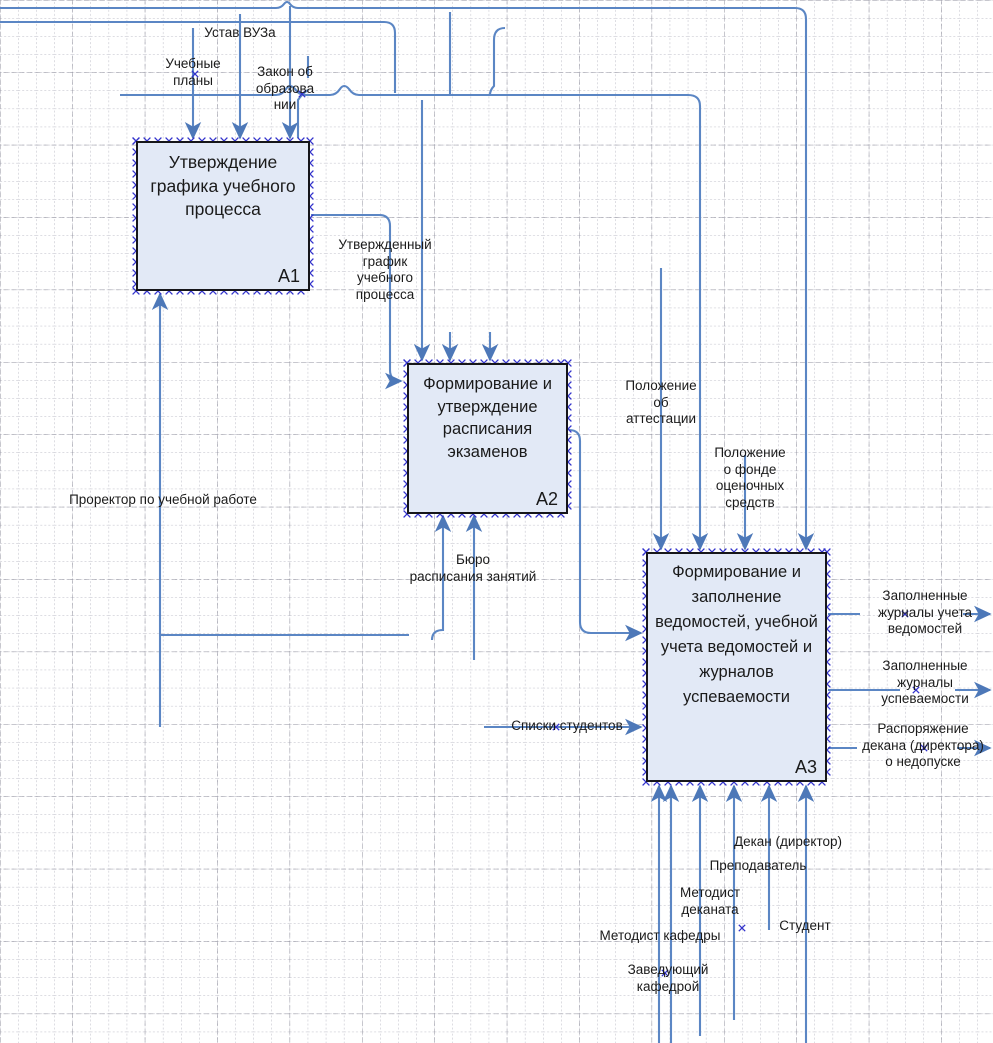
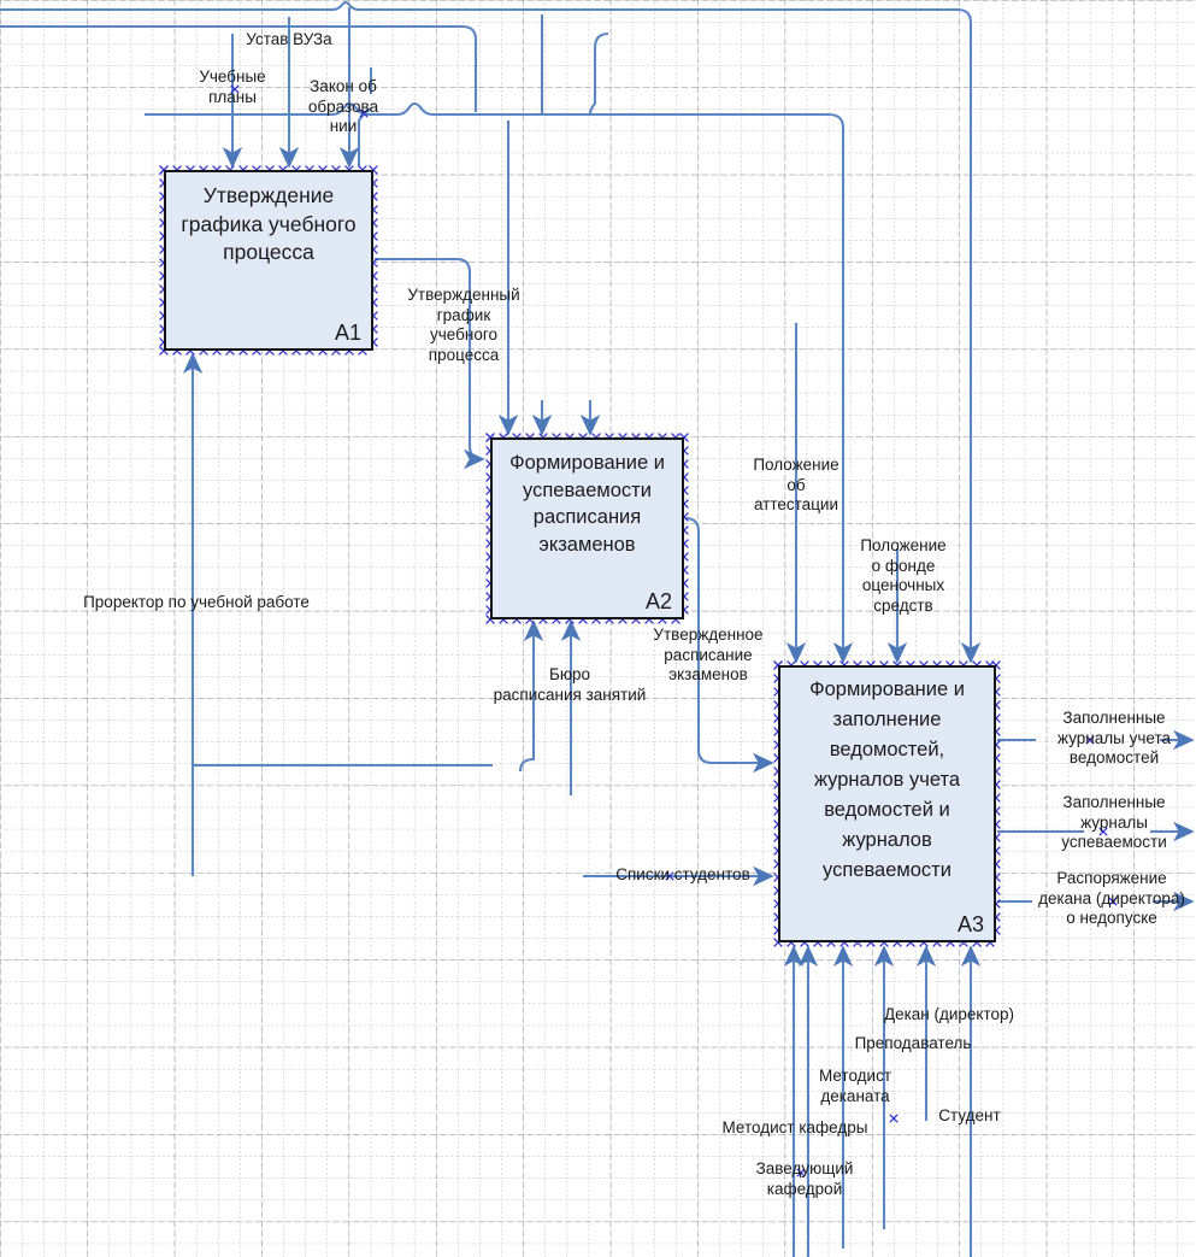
  Утверждение графика учебного процесса
  A1
- Формирование и утверждение расписания экзаменов
+ Формирование и успеваемости расписания экзаменов
  A2
- Формирование и заполнение ведомостей, учебной учета ведомостей и журналов успеваемости
+ Формирование и заполнение ведомостей, журналов учета ведомостей и журналов успеваемости
  A3
  Устав ВУЗа
  Учебные
  планы
  Закон об
  образова
  нии
  Утвержденный
  график
  учебного
  процесса
  Проректор по учебной работе
  Бюро
  расписания занятий
+ Утвержденное
+ расписание
+ экзаменов
  Положение
  об
  аттестации
  Положение
  о фонде
  оценочных
  средств
  Списки студентов
  Заполненные
  журналы учета
  ведомостей
  Заполненные
  журналы
  успеваемости
  Распоряжение
  декана (директора)
  о недопуске
  Декан (директор)
  Преподаватель
  Методист
  деканата
  Методист кафедры
  Студент
  Заведующий
  кафедрой
